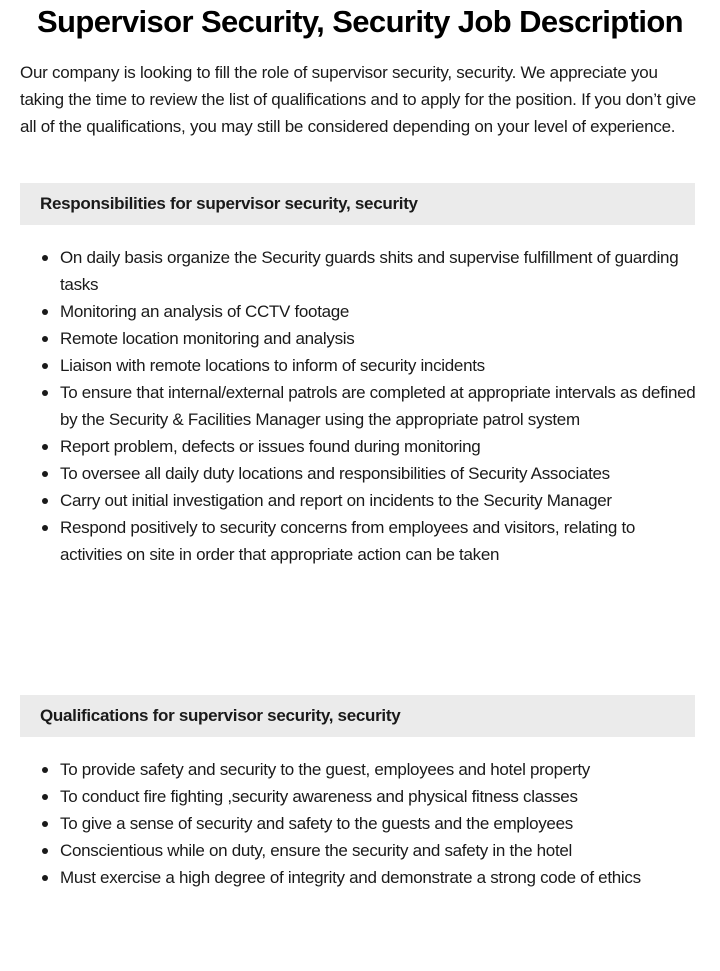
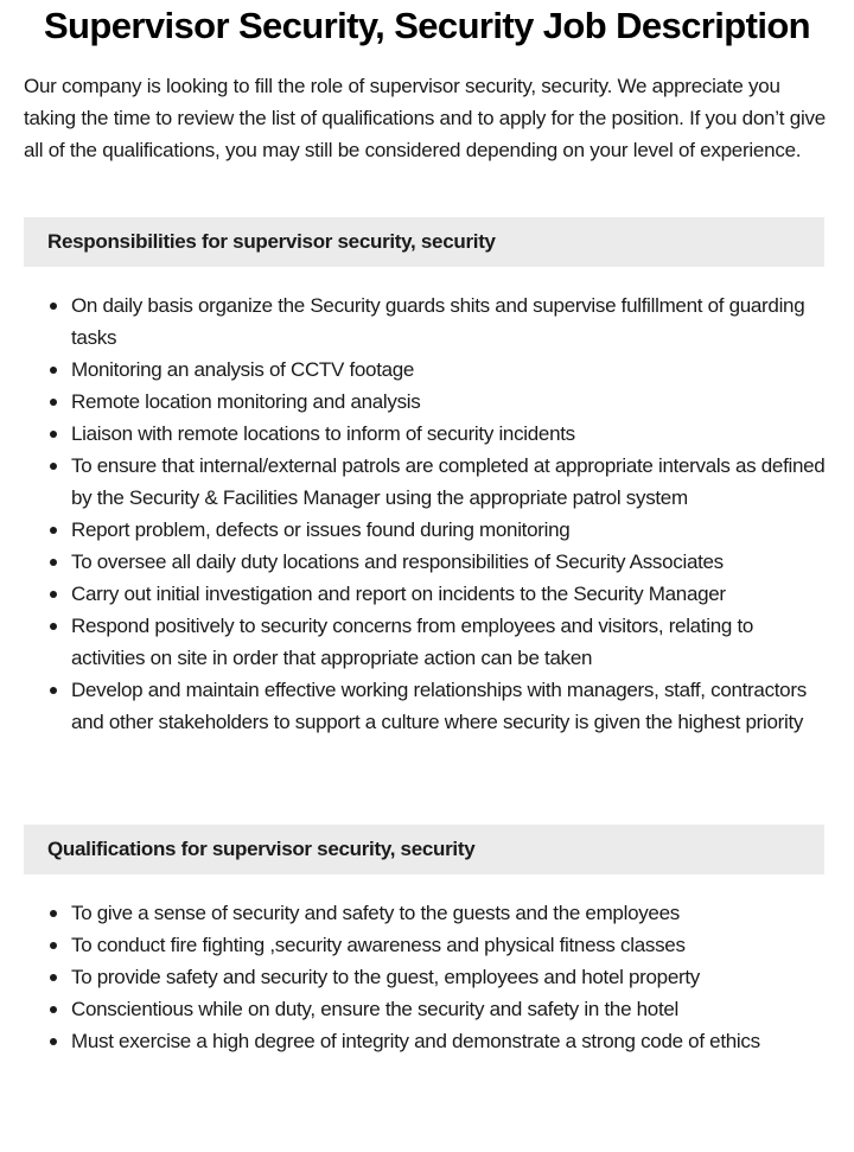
  Supervisor Security, Security Job Description
  Our company is looking to fill the role of supervisor security, security. We appreciate you taking the time to review the list of qualifications and to apply for the position. If you don’t give all of the qualifications, you may still be considered depending on your level of experience.
  Responsibilities for supervisor security, security
  On daily basis organize the Security guards shits and supervise fulfillment of guarding tasks
  Monitoring an analysis of CCTV footage
  Remote location monitoring and analysis
  Liaison with remote locations to inform of security incidents
  To ensure that internal/external patrols are completed at appropriate intervals as defined by the Security & Facilities Manager using the appropriate patrol system
  Report problem, defects or issues found during monitoring
  To oversee all daily duty locations and responsibilities of Security Associates
  Carry out initial investigation and report on incidents to the Security Manager
  Respond positively to security concerns from employees and visitors, relating to activities on site in order that appropriate action can be taken
+ Develop and maintain effective working relationships with managers, staff, contractors and other stakeholders to support a culture where security is given the highest priority
  Qualifications for supervisor security, security
- To provide safety and security to the guest, employees and hotel property
+ To give a sense of security and safety to the guests and the employees
  To conduct fire fighting ,security awareness and physical fitness classes
- To give a sense of security and safety to the guests and the employees
+ To provide safety and security to the guest, employees and hotel property
  Conscientious while on duty, ensure the security and safety in the hotel
  Must exercise a high degree of integrity and demonstrate a strong code of ethics
